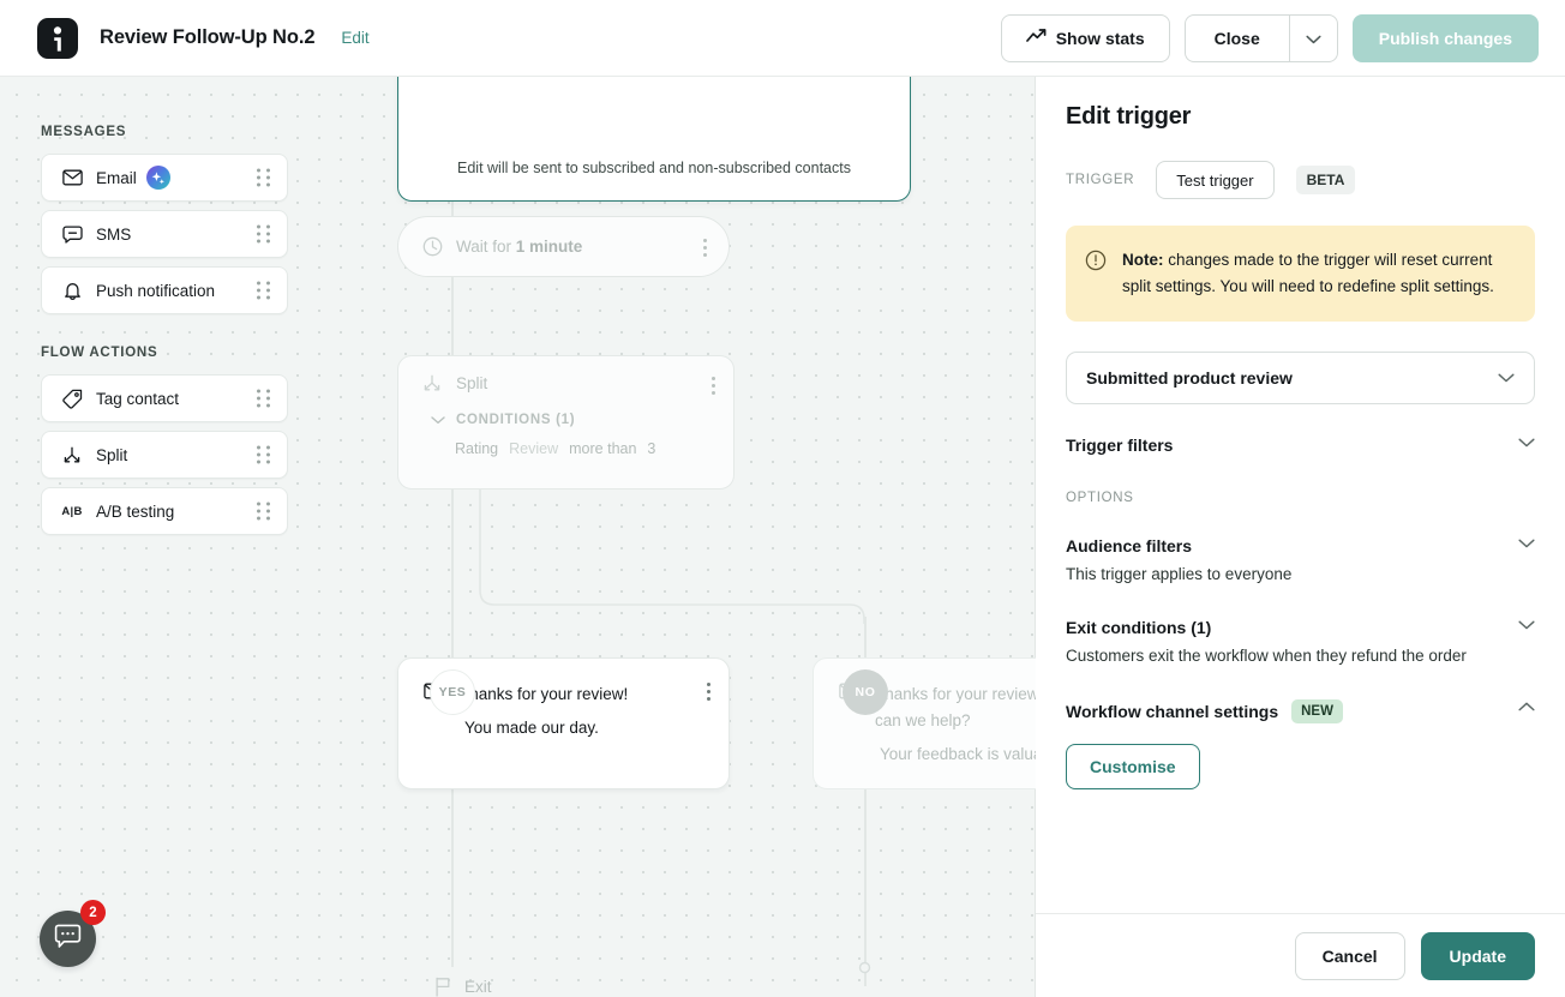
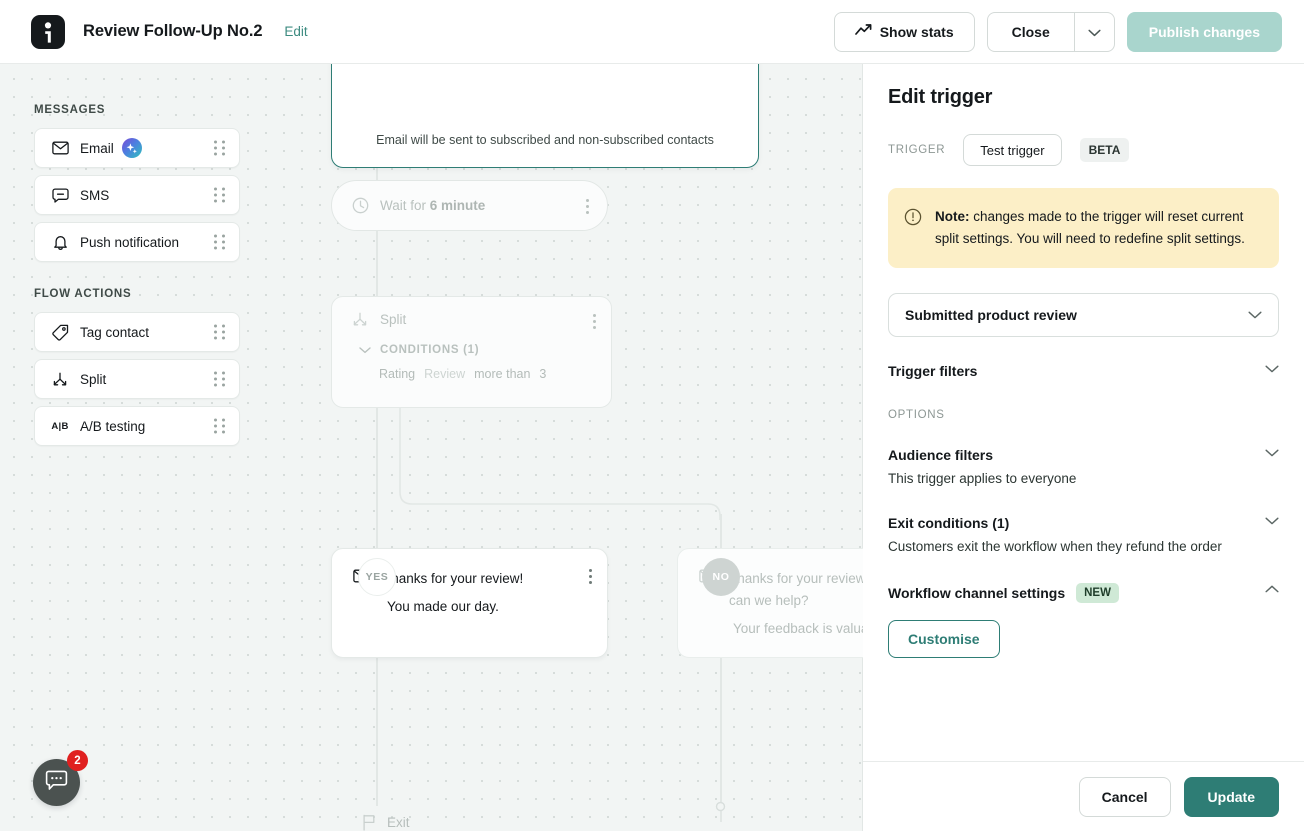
  Review Follow-Up No.2
  Edit
  Show stats
  Close
  Publish changes
  MESSAGES
  Email
  SMS
  Push notification
  FLOW ACTIONS
  Tag contact
  Split
  A|B
  A/B testing
- Edit will be sent to subscribed and non-subscribed contacts
+ Email will be sent to subscribed and non-subscribed contacts
- Wait for 1 minute
+ Wait for 6 minute
  Split
  CONDITIONS (1)
  Rating
  Review
  more than
  3
  YES
  NO
  anks for your review!
  You made our day.
  hanks for your review can we help?
  Your feedback is valu
  Exit
  2
  Edit trigger
  TRIGGER
  Test trigger
  BETA
  Note: changes made to the trigger will reset current split settings. You will need to redefine split settings.
  Submitted product review
  Trigger filters
  OPTIONS
  Audience filters
  This trigger applies to everyone
  Exit conditions (1)
  Customers exit the workflow when they refund the order
  Workflow channel settings
  NEW
  Customise
  Cancel
  Update
